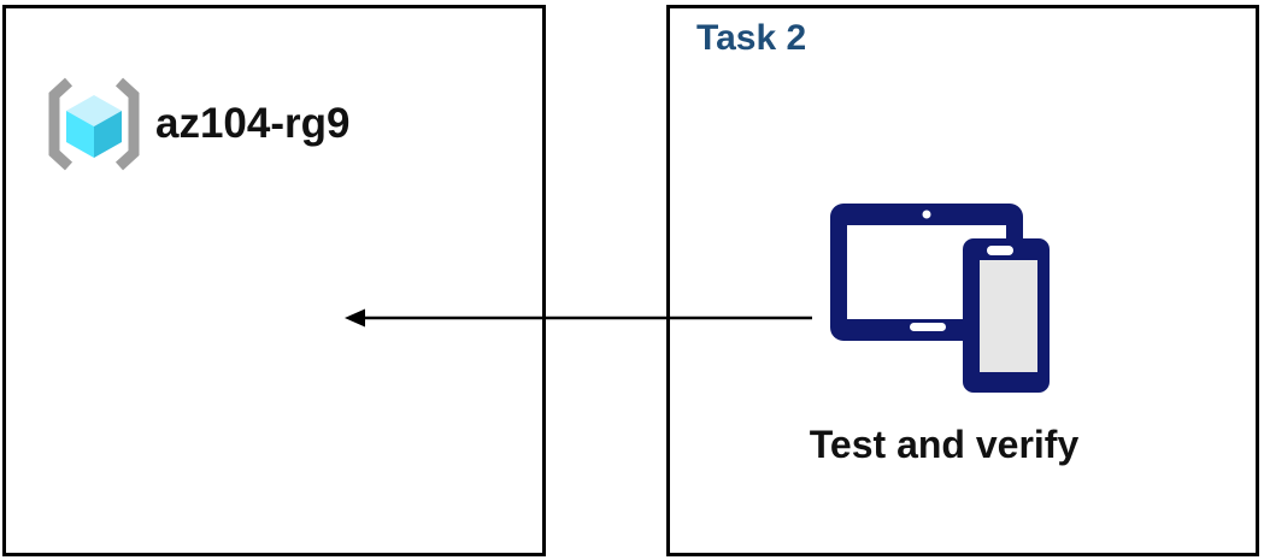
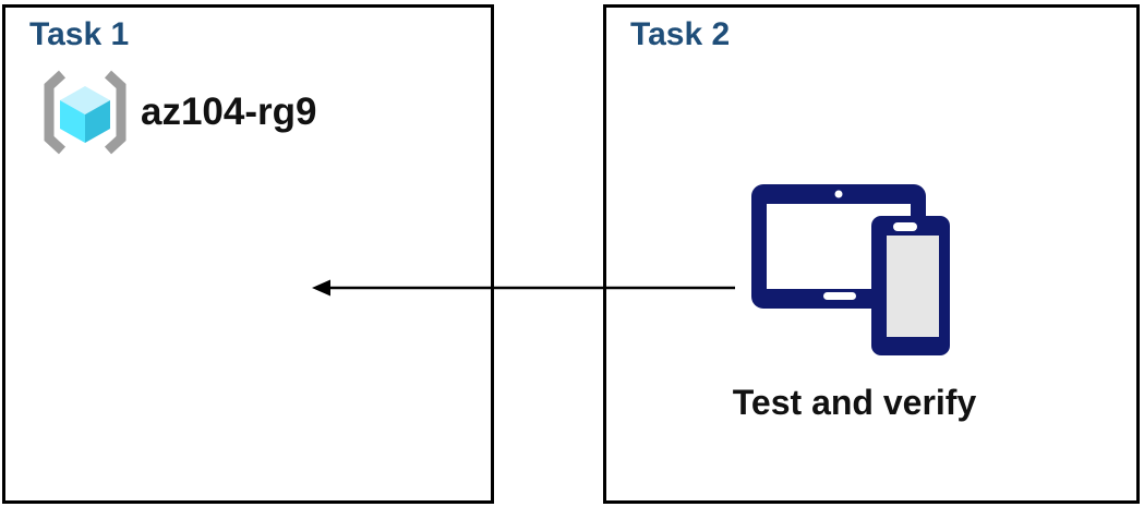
+ Task 1
  az104-rg9
  Task 2
  Test and verify
